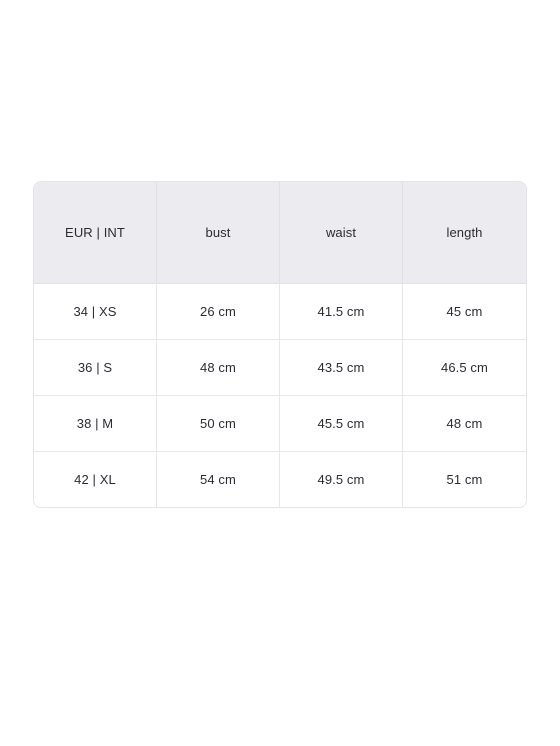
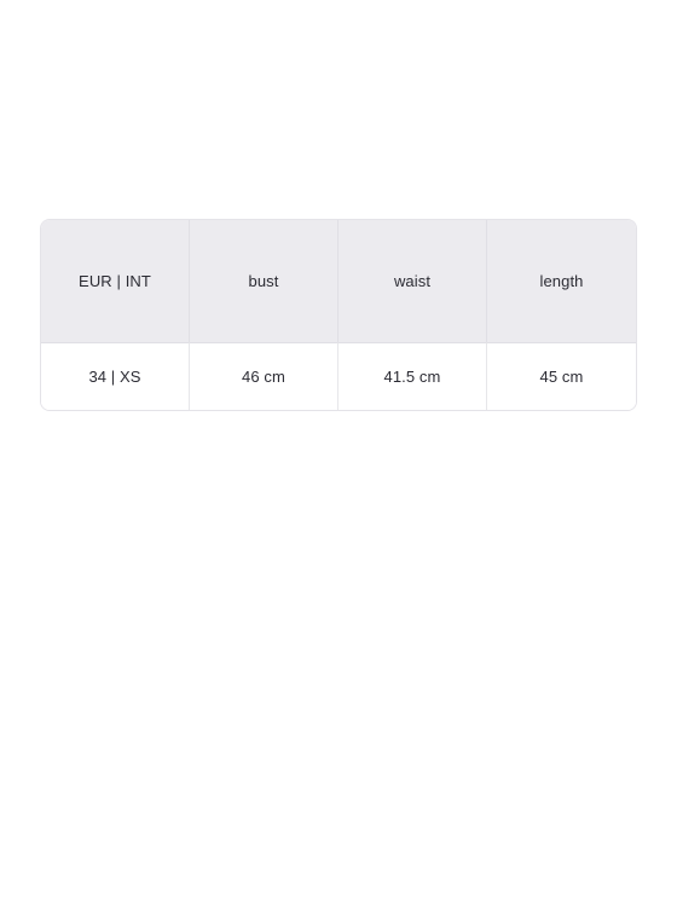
  EUR | INT	bust	waist	length
- 34 | XS	26 cm	41.5 cm	45 cm
+ 34 | XS	46 cm	41.5 cm	45 cm
- 36 | S	48 cm	43.5 cm	46.5 cm
- 38 | M	50 cm	45.5 cm	48 cm
- 42 | XL	54 cm	49.5 cm	51 cm
